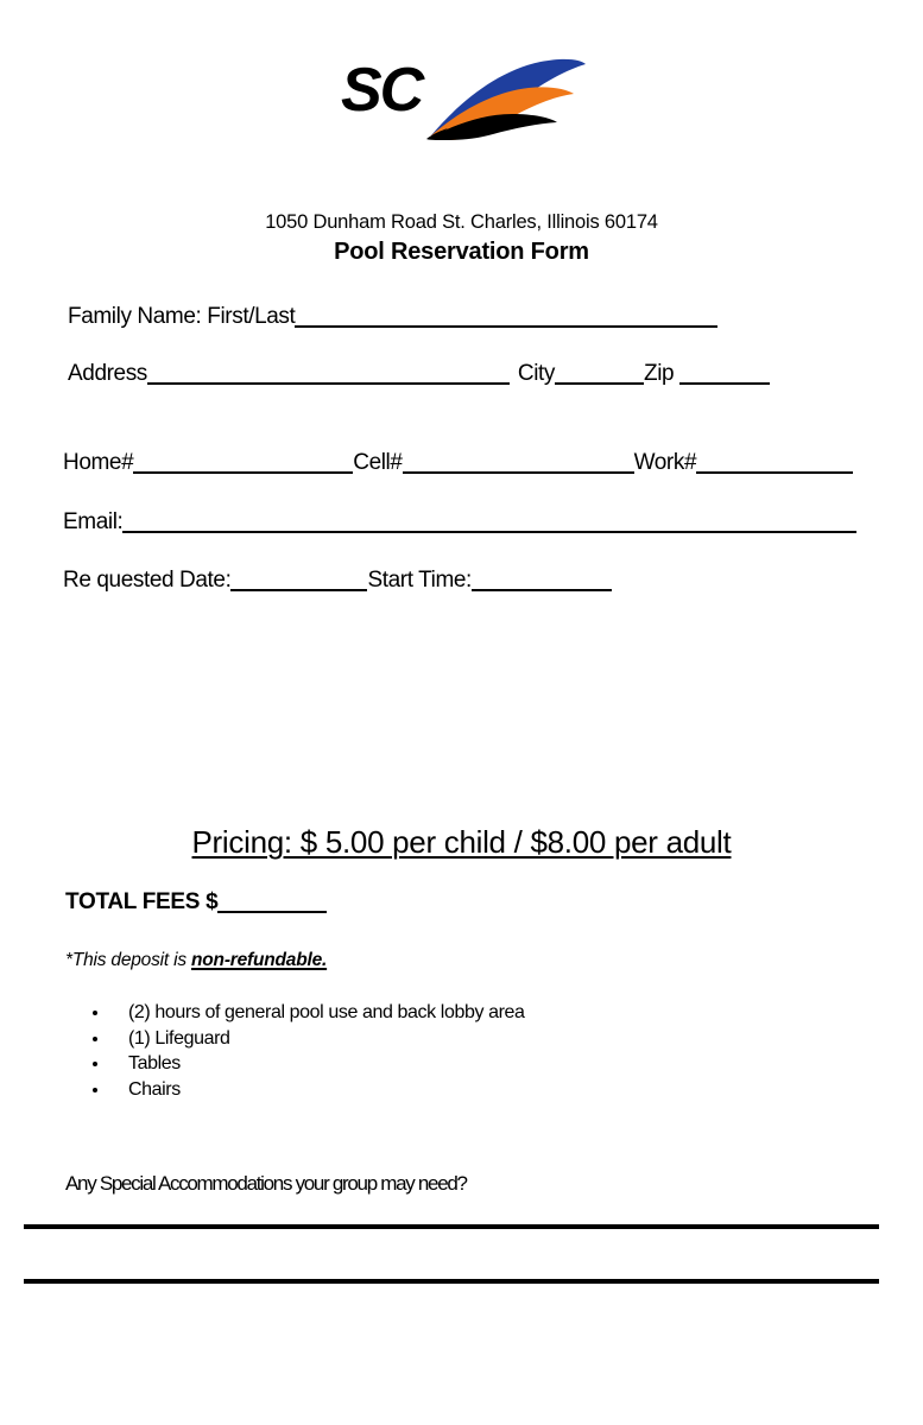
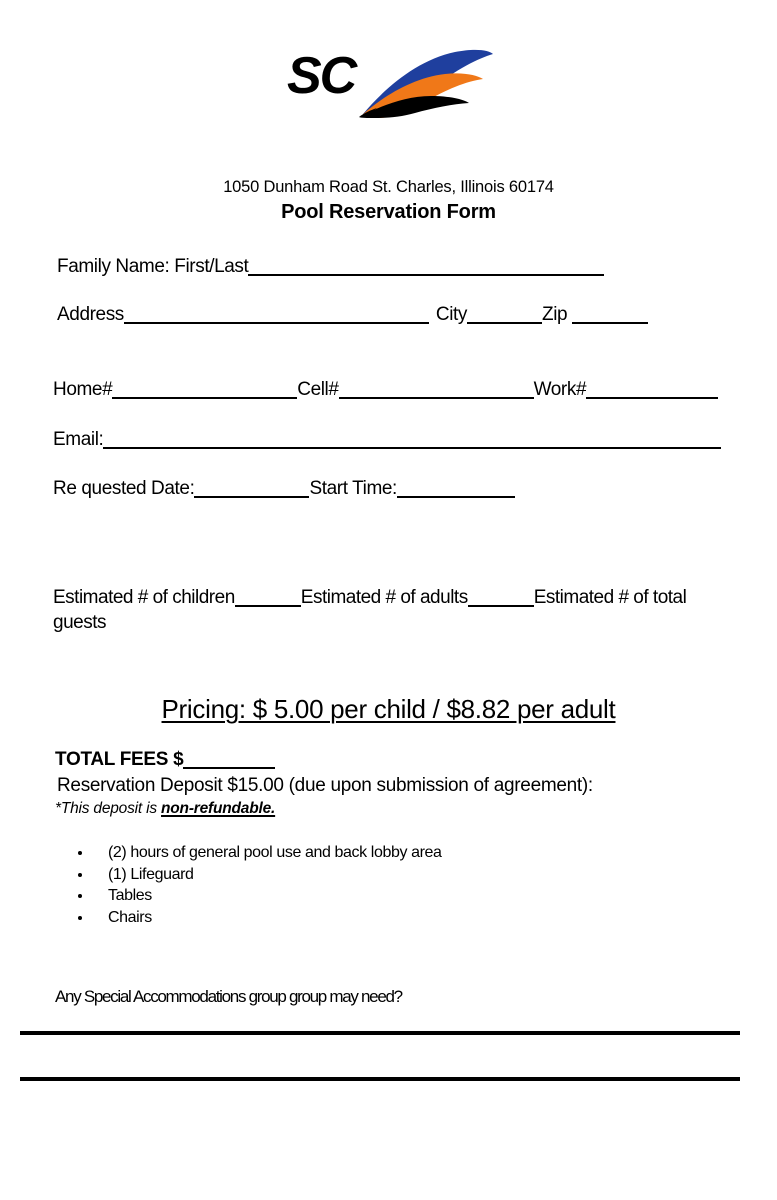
  SC
  1050 Dunham Road St. Charles, Illinois 60174
  Pool Reservation Form
  Family Name: First/Last
  Address City Zip
  Home# Cell# Work#
  Email:
  Re quested Date: Start Time:
+ Estimated # of children Estimated # of adults Estimated # of total guests
- Pricing: $ 5.00 per child / $8.00 per adult
+ Pricing: $ 5.00 per child / $8.82 per adult
  TOTAL FEES $
+ Reservation Deposit $15.00 (due upon submission of agreement):
  *This deposit is non-refundable.
  (2) hours of general pool use and back lobby area
  (1) Lifeguard
  Tables
  Chairs
- Any Special Accommodations your group may need?
+ Any Special Accommodations group group may need?
